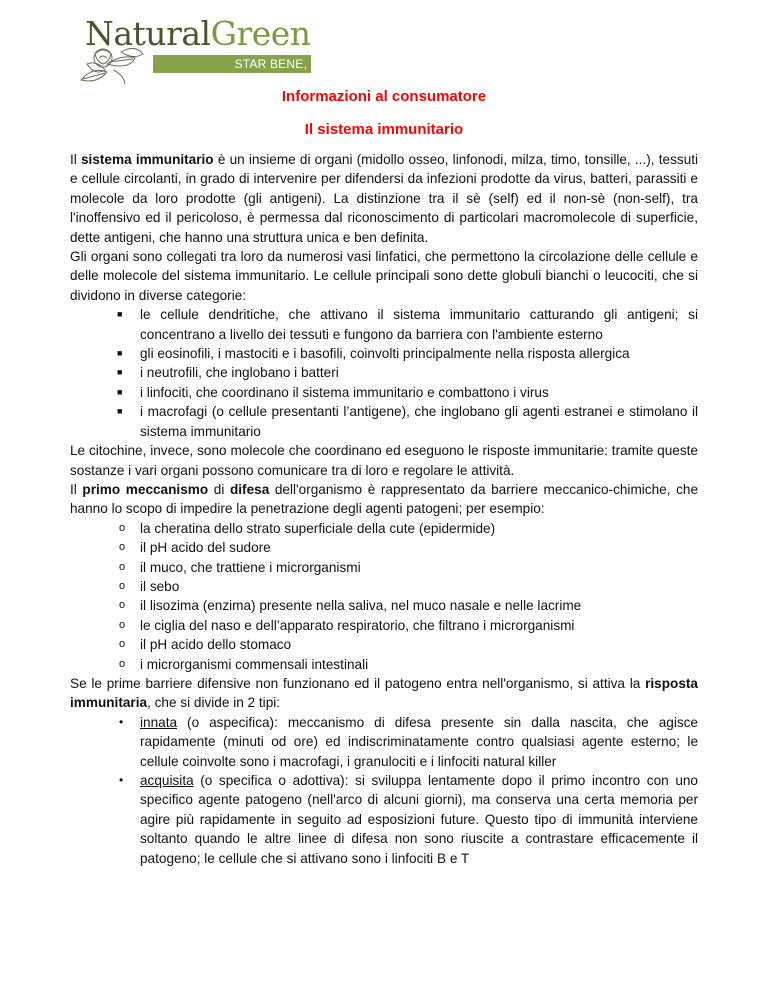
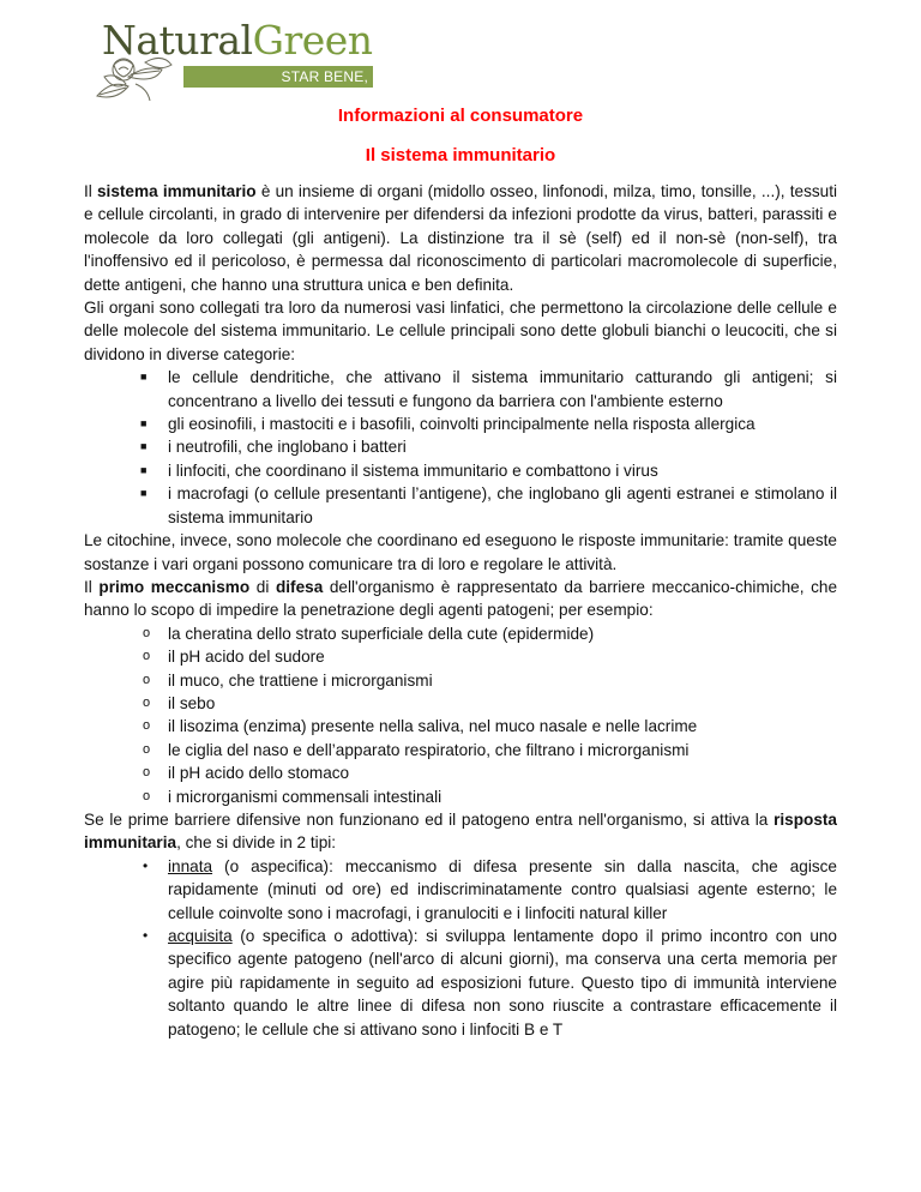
  NaturalGreen
  Informazioni al consumatore
  Il sistema immunitario
- Il sistema immunitario è un insieme di organi (midollo osseo, linfonodi, milza, timo, tonsille, ...), tessuti e cellule circolanti, in grado di intervenire per difendersi da infezioni prodotte da virus, batteri, parassiti e molecole da loro prodotte (gli antigeni). La distinzione tra il sè (self) ed il non-sè (non-self), tra l'inoffensivo ed il pericoloso, è permessa dal riconoscimento di particolari macromolecole di superficie, dette antigeni, che hanno una struttura unica e ben definita.
+ Il sistema immunitario è un insieme di organi (midollo osseo, linfonodi, milza, timo, tonsille, ...), tessuti e cellule circolanti, in grado di intervenire per difendersi da infezioni prodotte da virus, batteri, parassiti e molecole da loro collegati (gli antigeni). La distinzione tra il sè (self) ed il non-sè (non-self), tra l'inoffensivo ed il pericoloso, è permessa dal riconoscimento di particolari macromolecole di superficie, dette antigeni, che hanno una struttura unica e ben definita.
  Gli organi sono collegati tra loro da numerosi vasi linfatici, che permettono la circolazione delle cellule e delle molecole del sistema immunitario. Le cellule principali sono dette globuli bianchi o leucociti, che si dividono in diverse categorie:
  ■
  le cellule dendritiche, che attivano il sistema immunitario catturando gli antigeni; si concentrano a livello dei tessuti e fungono da barriera con l'ambiente esterno
  ■
  gli eosinofili, i mastociti e i basofili, coinvolti principalmente nella risposta allergica
  ■
  i neutrofili, che inglobano i batteri
  ■
  i linfociti, che coordinano il sistema immunitario e combattono i virus
  ■
  i macrofagi (o cellule presentanti l’antigene), che inglobano gli agenti estranei e stimolano il sistema immunitario
  Le citochine, invece, sono molecole che coordinano ed eseguono le risposte immunitarie: tramite queste sostanze i vari organi possono comunicare tra di loro e regolare le attività.
  Il primo meccanismo di difesa dell'organismo è rappresentato da barriere meccanico-chimiche, che hanno lo scopo di impedire la penetrazione degli agenti patogeni; per esempio:
  o
  la cheratina dello strato superficiale della cute (epidermide)
  o
  il pH acido del sudore
  o
  il muco, che trattiene i microrganismi
  o
  il sebo
  o
  il lisozima (enzima) presente nella saliva, nel muco nasale e nelle lacrime
  o
  le ciglia del naso e dell’apparato respiratorio, che filtrano i microrganismi
  o
  il pH acido dello stomaco
  o
  i microrganismi commensali intestinali
  Se le prime barriere difensive non funzionano ed il patogeno entra nell'organismo, si attiva la risposta immunitaria, che si divide in 2 tipi:
  •
  innata (o aspecifica): meccanismo di difesa presente sin dalla nascita, che agisce rapidamente (minuti od ore) ed indiscriminatamente contro qualsiasi agente esterno; le cellule coinvolte sono i macrofagi, i granulociti e i linfociti natural killer
  •
  acquisita (o specifica o adottiva): si sviluppa lentamente dopo il primo incontro con uno specifico agente patogeno (nell'arco di alcuni giorni), ma conserva una certa memoria per agire più rapidamente in seguito ad esposizioni future. Questo tipo di immunità interviene soltanto quando le altre linee di difesa non sono riuscite a contrastare efficacemente il patogeno; le cellule che si attivano sono i linfociti B e T
